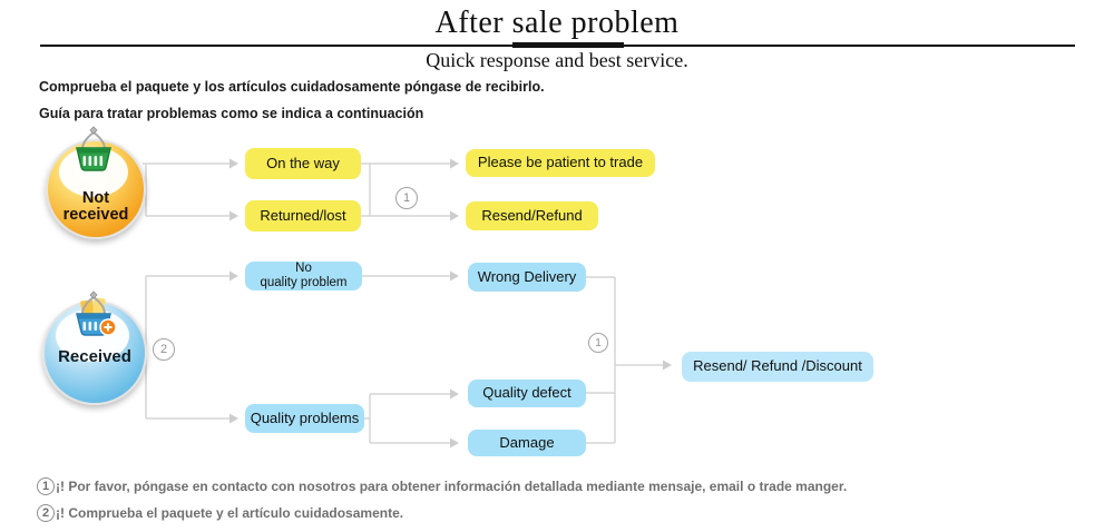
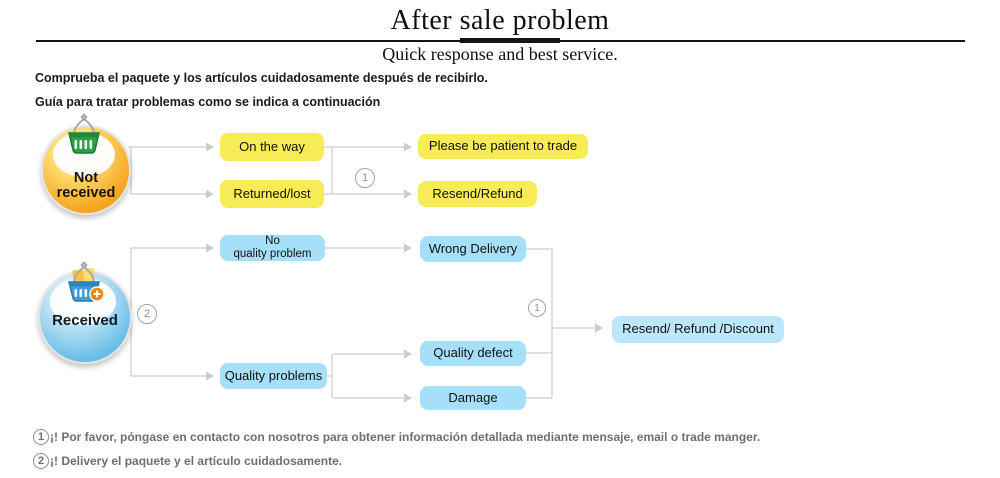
  After sale problem
  Quick response and best service.
- Comprueba el paquete y los artículos cuidadosamente póngase de recibirlo.
+ Comprueba el paquete y los artículos cuidadosamente después de recibirlo.
  Guía para tratar problemas como se indica a continuación
  Not
  received
  Received
  On the way
  Returned/lost
  Please be patient to trade
  Resend/Refund
  No
  quality problem
  Quality problems
  Wrong Delivery
  Quality defect
  Damage
  Resend/ Refund /Discount
  1
  2
  1
  1
  ¡! Por favor, póngase en contacto con nosotros para obtener información detallada mediante mensaje, email o trade manger.
  2
- ¡! Comprueba el paquete y el artículo cuidadosamente.
+ ¡! Delivery el paquete y el artículo cuidadosamente.
